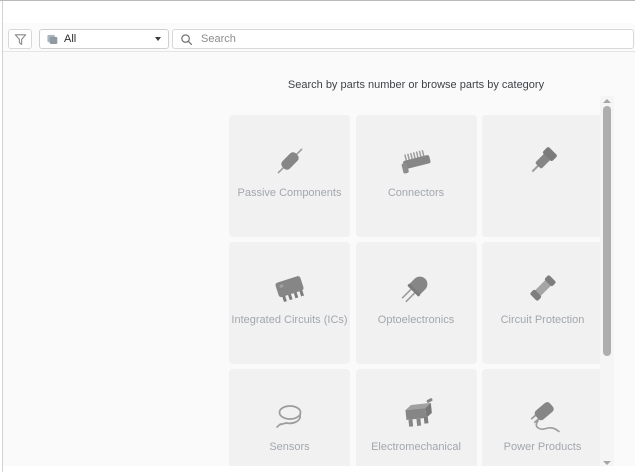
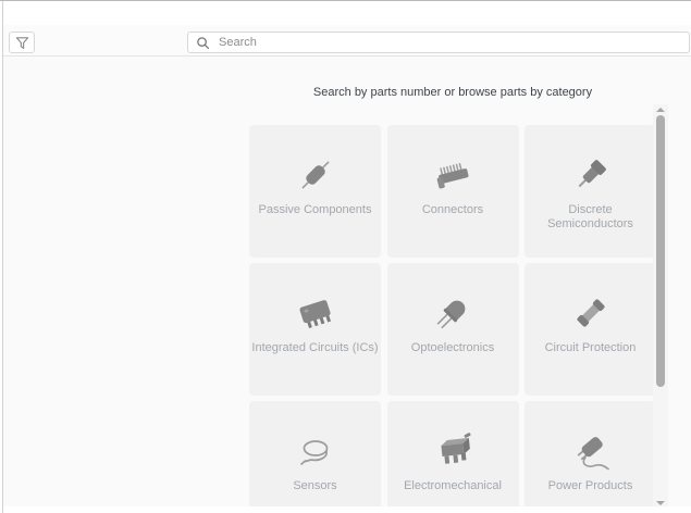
- All
  Search
  Search by parts number or browse parts by category
  Passive Components
  Connectors
+ Discrete Semiconductors
  Integrated Circuits (ICs)
  Optoelectronics
  Circuit Protection
  Sensors
  Electromechanical
  Power Products
